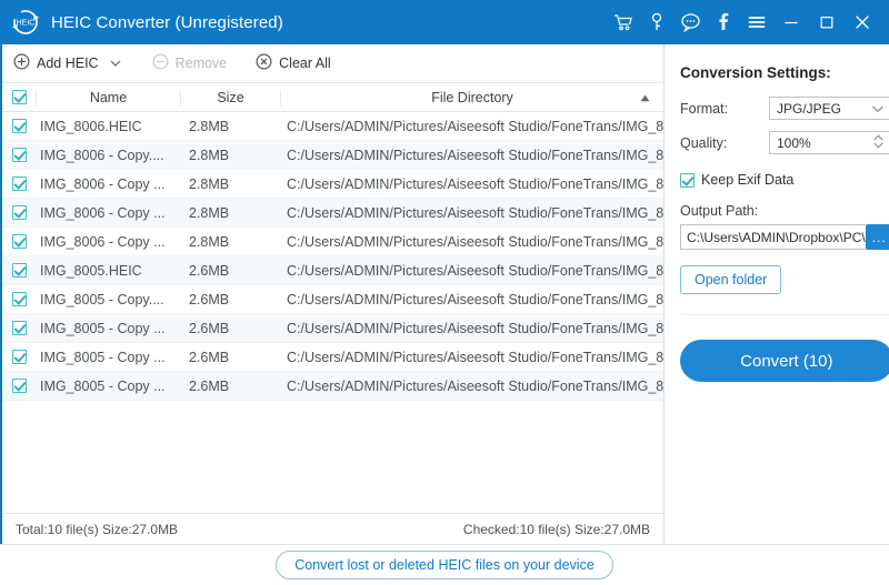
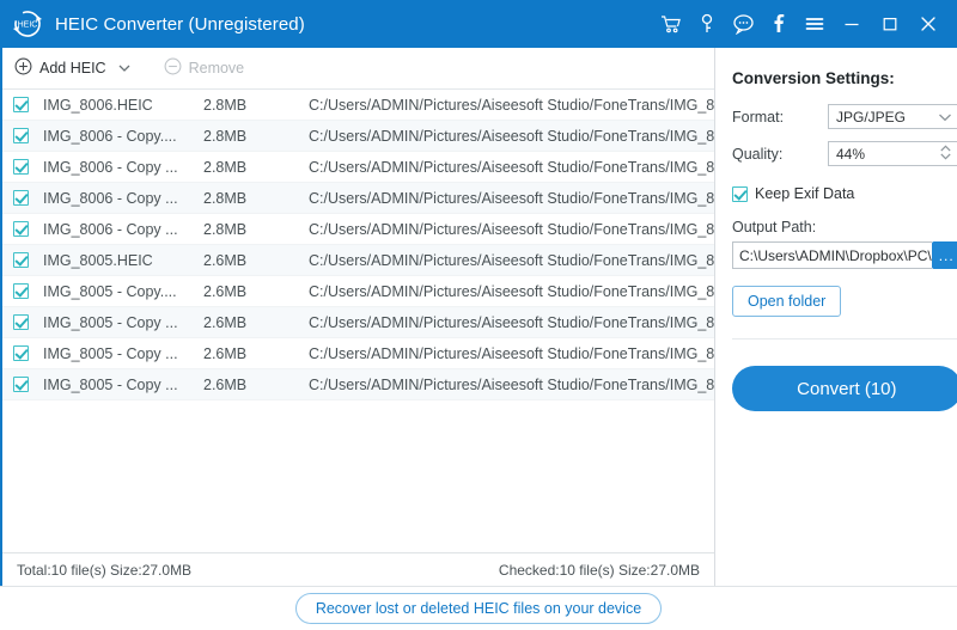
  HEIC Converter (Unregistered)
  Add HEIC
  Remove
- Clear All
- Name
- Size
- File Directory
  IMG_8006.HEIC
  2.8MB
  C:/Users/ADMIN/Pictures/Aiseesoft Studio/FoneTrans/IMG_8
  IMG_8006 - Copy....
  2.8MB
  C:/Users/ADMIN/Pictures/Aiseesoft Studio/FoneTrans/IMG_8
  IMG_8006 - Copy ...
  2.8MB
  C:/Users/ADMIN/Pictures/Aiseesoft Studio/FoneTrans/IMG_8
  IMG_8006 - Copy ...
  2.8MB
  C:/Users/ADMIN/Pictures/Aiseesoft Studio/FoneTrans/IMG_8
  IMG_8006 - Copy ...
  2.8MB
  C:/Users/ADMIN/Pictures/Aiseesoft Studio/FoneTrans/IMG_8
  IMG_8005.HEIC
  2.6MB
  C:/Users/ADMIN/Pictures/Aiseesoft Studio/FoneTrans/IMG_8
  IMG_8005 - Copy....
  2.6MB
  C:/Users/ADMIN/Pictures/Aiseesoft Studio/FoneTrans/IMG_8
  IMG_8005 - Copy ...
  2.6MB
  C:/Users/ADMIN/Pictures/Aiseesoft Studio/FoneTrans/IMG_8
  IMG_8005 - Copy ...
  2.6MB
  C:/Users/ADMIN/Pictures/Aiseesoft Studio/FoneTrans/IMG_8
  IMG_8005 - Copy ...
  2.6MB
  C:/Users/ADMIN/Pictures/Aiseesoft Studio/FoneTrans/IMG_8
  Total:10 file(s) Size:27.0MB
  Checked:10 file(s) Size:27.0MB
  Conversion Settings:
  Format:
  JPG/JPEG
  Quality:
- 100%
+ 44%
  Keep Exif Data
  Output Path:
  C:\Users\ADMIN\Dropbox\PC\
  ...
  Open folder
  Convert (10)
- Convert lost or deleted HEIC files on your device
+ Recover lost or deleted HEIC files on your device
